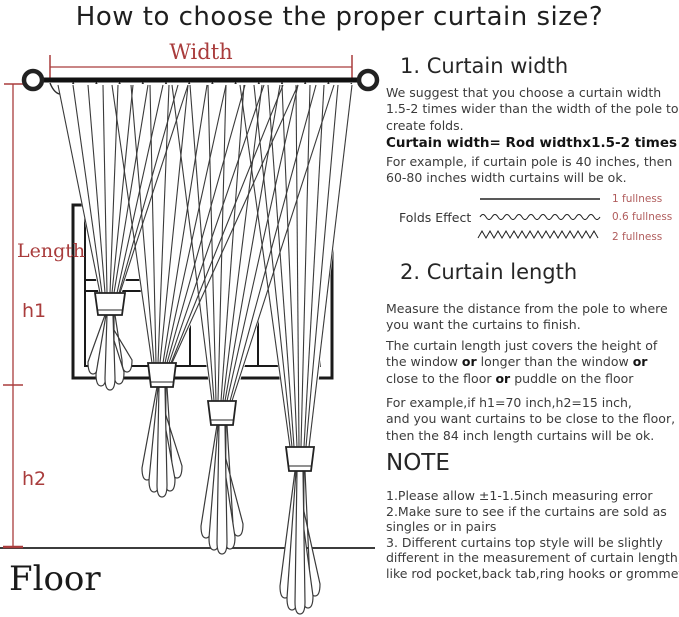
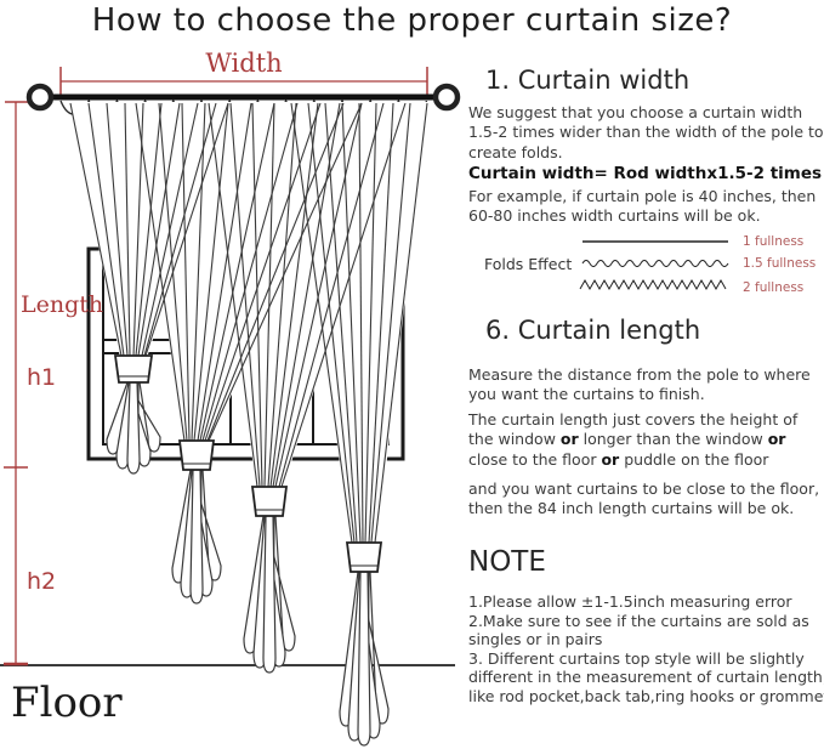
  How to choose the proper curtain size?
  Width
  Length
  h1
  h2
  Floor
  1. Curtain width
  We suggest that you choose a curtain width 1.5-2 times wider than the width of the pole to create folds.
  Curtain width= Rod widthx1.5-2 times
  For example, if curtain pole is 40 inches, then 60-80 inches width curtains will be ok.
  Folds Effect
  1 fullness
- 0.6 fullness
+ 1.5 fullness
  2 fullness
- 2. Curtain length
+ 6. Curtain length
  Measure the distance from the pole to where you want the curtains to finish.
  The curtain length just covers the height of the window or longer than the window or close to the floor or puddle on the floor
- For example,if h1=70 inch,h2=15 inch,
  and you want curtains to be close to the floor,
  then the 84 inch length curtains will be ok.
  NOTE
  1.Please allow ±1-1.5inch measuring error
  2.Make sure to see if the curtains are sold as singles or in pairs
  3. Different curtains top style will be slightly different in the measurement of curtain length like rod pocket,back tab,ring hooks or gromme
